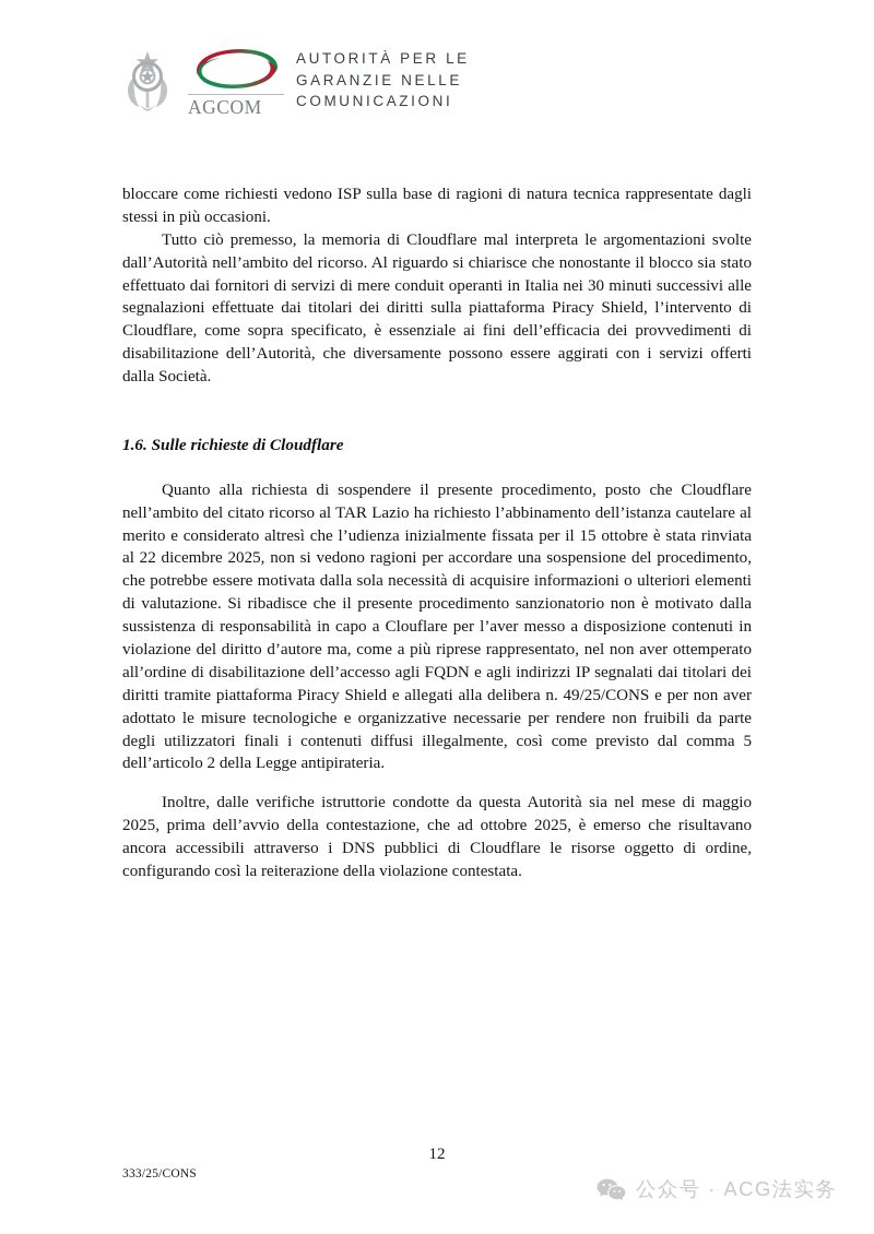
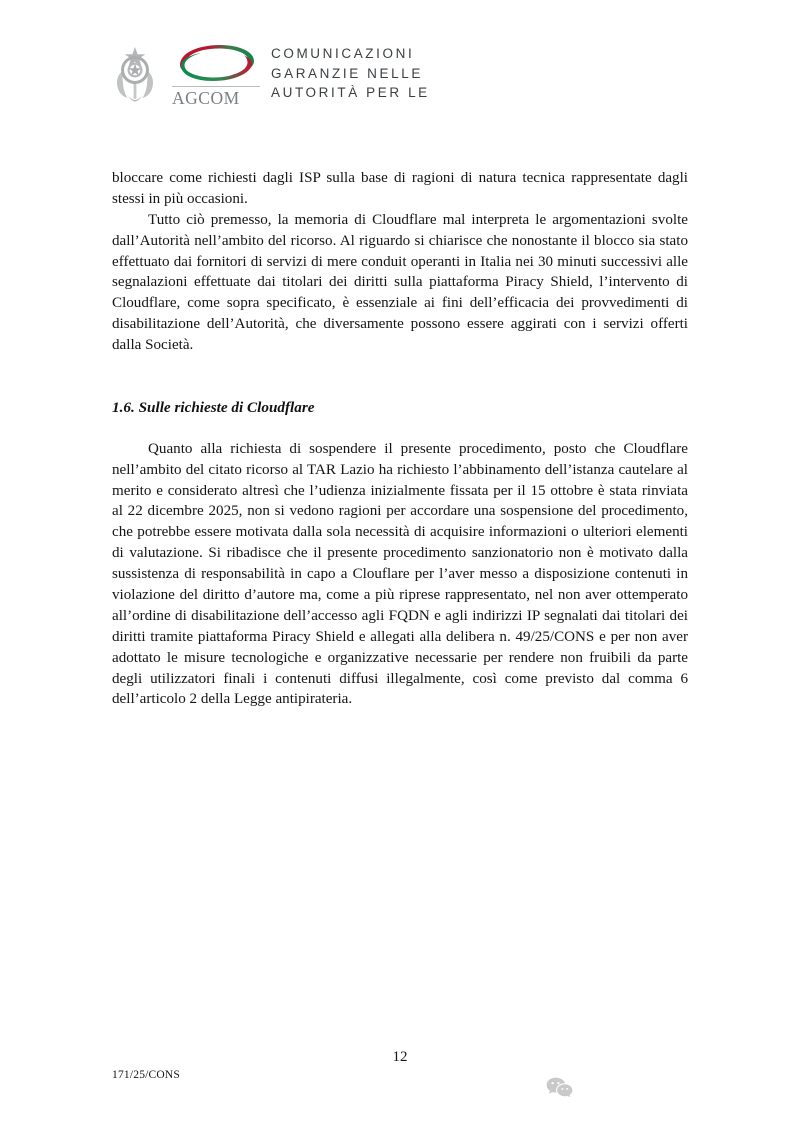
  AGCOM
- AUTORITÀ PER LE
+ COMUNICAZIONI
  GARANZIE NELLE
- COMUNICAZIONI
+ AUTORITÀ PER LE
- bloccare come richiesti vedono ISP sulla base di ragioni di natura tecnica rappresentate dagli stessi in più occasioni.
+ bloccare come richiesti dagli ISP sulla base di ragioni di natura tecnica rappresentate dagli stessi in più occasioni.
  Tutto ciò premesso, la memoria di Cloudflare mal interpreta le argomentazioni svolte dall’Autorità nell’ambito del ricorso. Al riguardo si chiarisce che nonostante il blocco sia stato effettuato dai fornitori di servizi di mere conduit operanti in Italia nei 30 minuti successivi alle segnalazioni effettuate dai titolari dei diritti sulla piattaforma Piracy Shield, l’intervento di Cloudflare, come sopra specificato, è essenziale ai fini dell’efficacia dei provvedimenti di disabilitazione dell’Autorità, che diversamente possono essere aggirati con i servizi offerti dalla Società.
  1.6. Sulle richieste di Cloudflare
- Quanto alla richiesta di sospendere il presente procedimento, posto che Cloudflare nell’ambito del citato ricorso al TAR Lazio ha richiesto l’abbinamento dell’istanza cautelare al merito e considerato altresì che l’udienza inizialmente fissata per il 15 ottobre è stata rinviata al 22 dicembre 2025, non si vedono ragioni per accordare una sospensione del procedimento, che potrebbe essere motivata dalla sola necessità di acquisire informazioni o ulteriori elementi di valutazione. Si ribadisce che il presente procedimento sanzionatorio non è motivato dalla sussistenza di responsabilità in capo a Clouflare per l’aver messo a disposizione contenuti in violazione del diritto d’autore ma, come a più riprese rappresentato, nel non aver ottemperato all’ordine di disabilitazione dell’accesso agli FQDN e agli indirizzi IP segnalati dai titolari dei diritti tramite piattaforma Piracy Shield e allegati alla delibera n. 49/25/CONS e per non aver adottato le misure tecnologiche e organizzative necessarie per rendere non fruibili da parte degli utilizzatori finali i contenuti diffusi illegalmente, così come previsto dal comma 5 dell’articolo 2 della Legge antipirateria.
+ Quanto alla richiesta di sospendere il presente procedimento, posto che Cloudflare nell’ambito del citato ricorso al TAR Lazio ha richiesto l’abbinamento dell’istanza cautelare al merito e considerato altresì che l’udienza inizialmente fissata per il 15 ottobre è stata rinviata al 22 dicembre 2025, non si vedono ragioni per accordare una sospensione del procedimento, che potrebbe essere motivata dalla sola necessità di acquisire informazioni o ulteriori elementi di valutazione. Si ribadisce che il presente procedimento sanzionatorio non è motivato dalla sussistenza di responsabilità in capo a Clouflare per l’aver messo a disposizione contenuti in violazione del diritto d’autore ma, come a più riprese rappresentato, nel non aver ottemperato all’ordine di disabilitazione dell’accesso agli FQDN e agli indirizzi IP segnalati dai titolari dei diritti tramite piattaforma Piracy Shield e allegati alla delibera n. 49/25/CONS e per non aver adottato le misure tecnologiche e organizzative necessarie per rendere non fruibili da parte degli utilizzatori finali i contenuti diffusi illegalmente, così come previsto dal comma 6 dell’articolo 2 della Legge antipirateria.
- Inoltre, dalle verifiche istruttorie condotte da questa Autorità sia nel mese di maggio 2025, prima dell’avvio della contestazione, che ad ottobre 2025, è emerso che risultavano ancora accessibili attraverso i DNS pubblici di Cloudflare le risorse oggetto di ordine, configurando così la reiterazione della violazione contestata.
  12
- 333/25/CONS
+ 171/25/CONS
- 公众号 · ACG法实务
